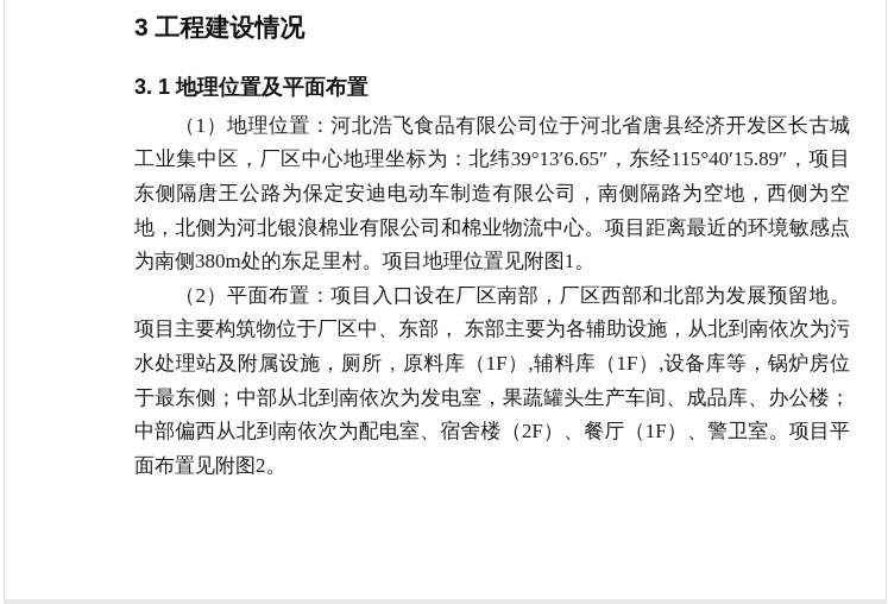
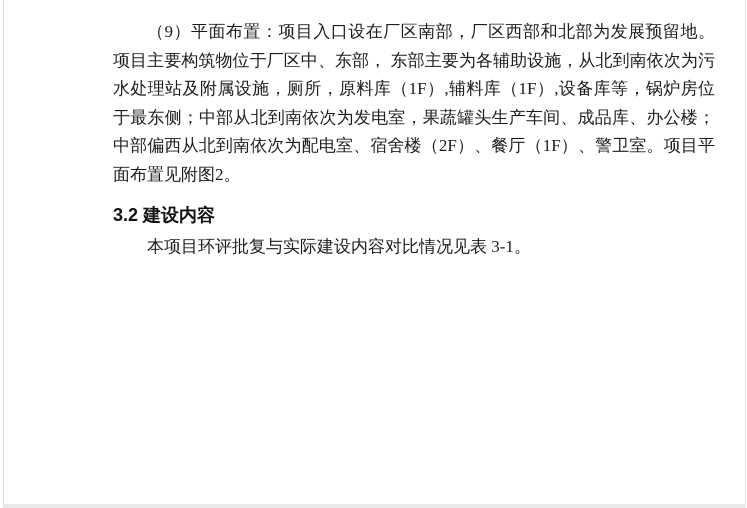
- 3 工程建设情况
- 3. 1 地理位置及平面布置
- （1）地理位置：河北浩飞食品有限公司位于河北省唐县经济开发区长古城工业集中区，厂区中心地理坐标为：北纬39°13′6.65″，东经115°40′15.89″，项目东侧隔唐王公路为保定安迪电动车制造有限公司，南侧隔路为空地，西侧为空地，北侧为河北银浪棉业有限公司和棉业物流中心。项目距离最近的环境敏感点为南侧380m处的东足里村。项目地理位置见附图1。
- （2）平面布置：项目入口设在厂区南部，厂区西部和北部为发展预留地。项目主要构筑物位于厂区中、东部， 东部主要为各辅助设施，从北到南依次为污水处理站及附属设施，厕所，原料库（1F）,辅料库（1F）,设备库等，锅炉房位于最东侧；中部从北到南依次为发电室，果蔬罐头生产车间、成品库、办公楼；中部偏西从北到南依次为配电室、宿舍楼（2F）、餐厅（1F）、警卫室。项目平面布置见附图2。
+ （9）平面布置：项目入口设在厂区南部，厂区西部和北部为发展预留地。项目主要构筑物位于厂区中、东部， 东部主要为各辅助设施，从北到南依次为污水处理站及附属设施，厕所，原料库（1F）,辅料库（1F）,设备库等，锅炉房位于最东侧；中部从北到南依次为发电室，果蔬罐头生产车间、成品库、办公楼；中部偏西从北到南依次为配电室、宿舍楼（2F）、餐厅（1F）、警卫室。项目平面布置见附图2。
+ 3.2 建设内容
+ 本项目环评批复与实际建设内容对比情况见表 3-1。
